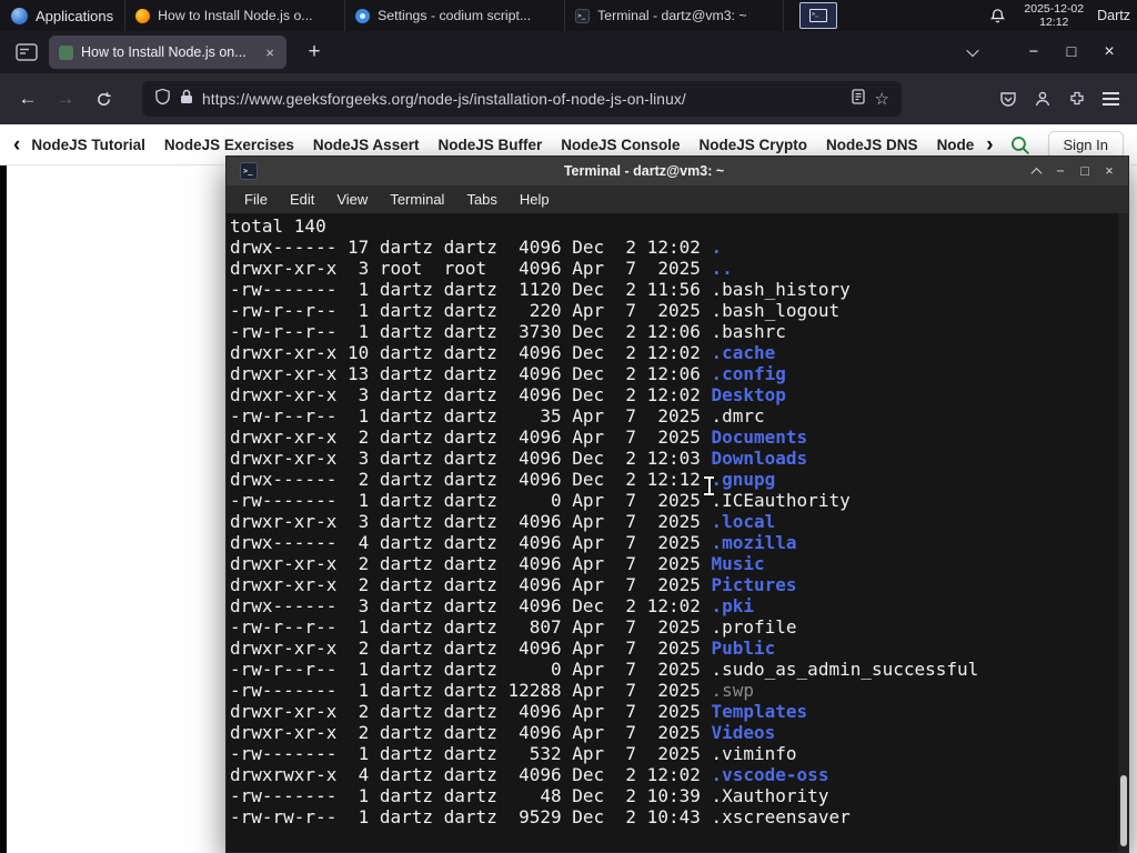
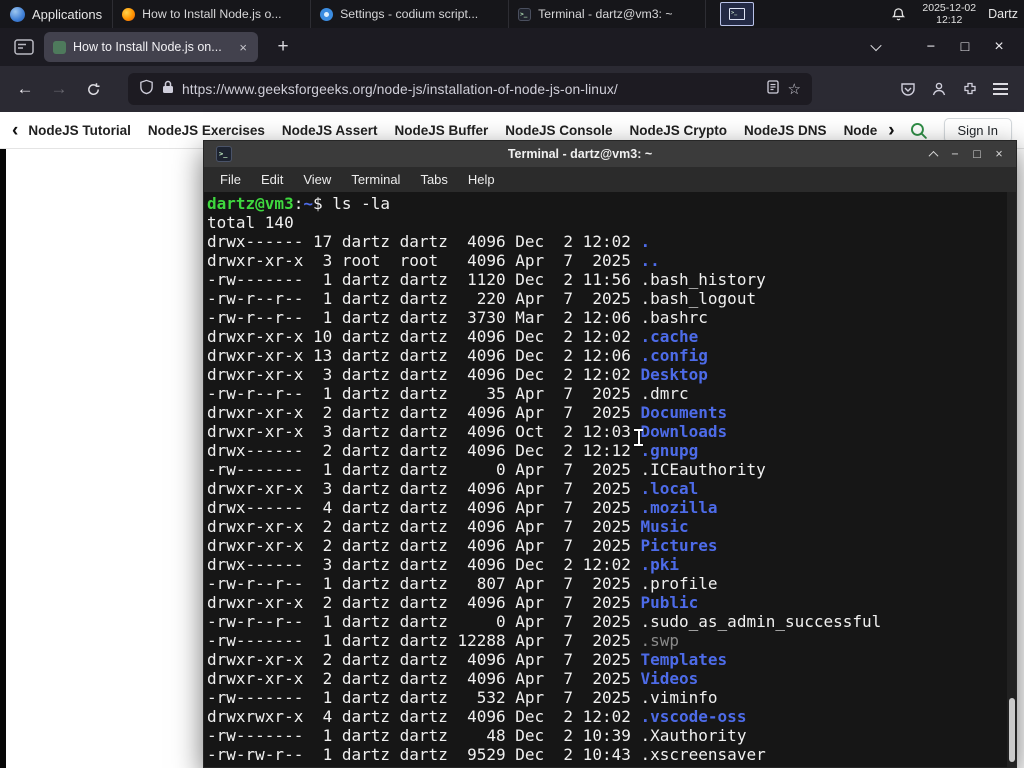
  Applications
  How to Install Node.js o...
  Settings - codium script...
  Terminal - dartz@vm3: ~
  2025-12-02
  12:12
  Dartz
  How to Install Node.js on...
  ×
  +
  −
  □
  ×
  ←
  →
  https://www.geeksforgeeks.org/node-js/installation-of-node-js-on-linux/
  ☆
  NodeJS Tutorial
  NodeJS Exercises
  NodeJS Assert
  NodeJS Buffer
  NodeJS Console
  NodeJS Crypto
  NodeJS DNS
  Node
  Sign In
  Terminal - dartz@vm3: ~
  −
  □
  ×
  File
  Edit
  View
  Terminal
  Tabs
  Help
+ dartz@vm3:~$ ls -la
  total 140
  drwx------ 17 dartz dartz 4096 Dec 2 12:02 .
  drwxr-xr-x 3 root root 4096 Apr 7 2025 ..
  -rw------- 1 dartz dartz 1120 Dec 2 11:56 .bash_history
  -rw-r--r-- 1 dartz dartz 220 Apr 7 2025 .bash_logout
- -rw-r--r-- 1 dartz dartz 3730 Dec 2 12:06 .bashrc
+ -rw-r--r-- 1 dartz dartz 3730 Mar 2 12:06 .bashrc
  drwxr-xr-x 10 dartz dartz 4096 Dec 2 12:02 .cache
  drwxr-xr-x 13 dartz dartz 4096 Dec 2 12:06 .config
  drwxr-xr-x 3 dartz dartz 4096 Dec 2 12:02 Desktop
  -rw-r--r-- 1 dartz dartz 35 Apr 7 2025 .dmrc
  drwxr-xr-x 2 dartz dartz 4096 Apr 7 2025 Documents
- drwxr-xr-x 3 dartz dartz 4096 Dec 2 12:03 Downloads
+ drwxr-xr-x 3 dartz dartz 4096 Oct 2 12:03 Downloads
  drwx------ 2 dartz dartz 4096 Dec 2 12:12 .gnupg
  -rw------- 1 dartz dartz 0 Apr 7 2025 .ICEauthority
  drwxr-xr-x 3 dartz dartz 4096 Apr 7 2025 .local
  drwx------ 4 dartz dartz 4096 Apr 7 2025 .mozilla
  drwxr-xr-x 2 dartz dartz 4096 Apr 7 2025 Music
  drwxr-xr-x 2 dartz dartz 4096 Apr 7 2025 Pictures
  drwx------ 3 dartz dartz 4096 Dec 2 12:02 .pki
  -rw-r--r-- 1 dartz dartz 807 Apr 7 2025 .profile
  drwxr-xr-x 2 dartz dartz 4096 Apr 7 2025 Public
  -rw-r--r-- 1 dartz dartz 0 Apr 7 2025 .sudo_as_admin_successful
  -rw------- 1 dartz dartz 12288 Apr 7 2025 .swp
  drwxr-xr-x 2 dartz dartz 4096 Apr 7 2025 Templates
  drwxr-xr-x 2 dartz dartz 4096 Apr 7 2025 Videos
  -rw------- 1 dartz dartz 532 Apr 7 2025 .viminfo
  drwxrwxr-x 4 dartz dartz 4096 Dec 2 12:02 .vscode-oss
  -rw------- 1 dartz dartz 48 Dec 2 10:39 .Xauthority
  -rw-rw-r-- 1 dartz dartz 9529 Dec 2 10:43 .xscreensaver
